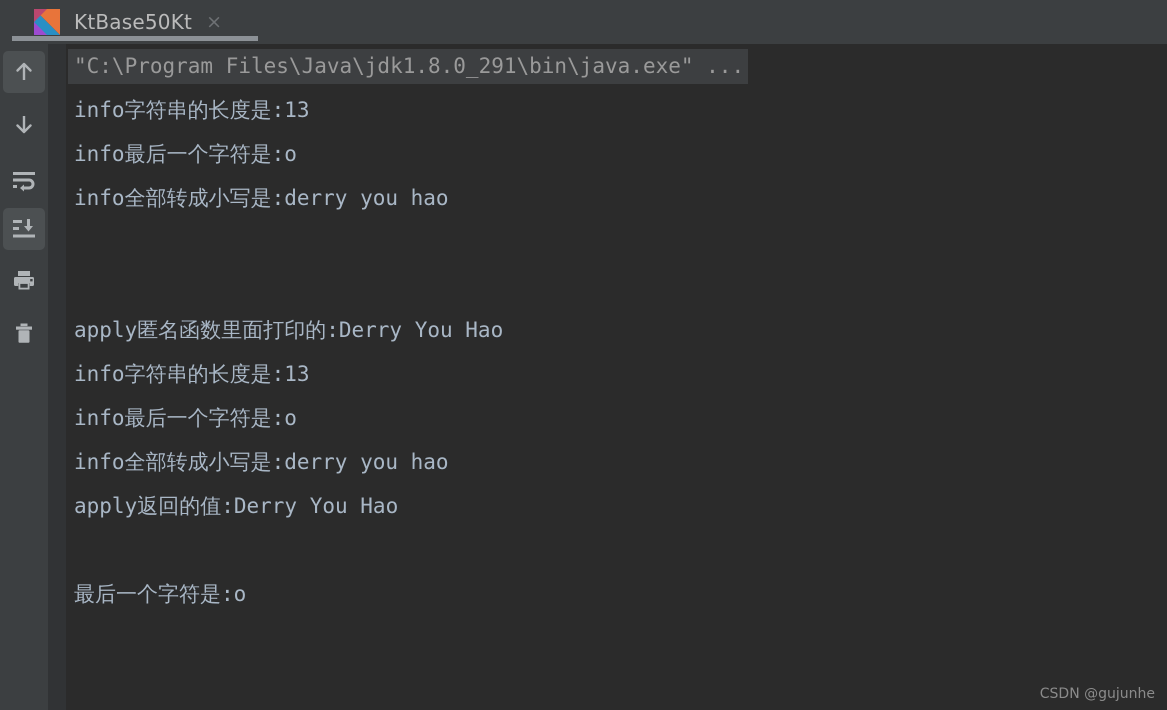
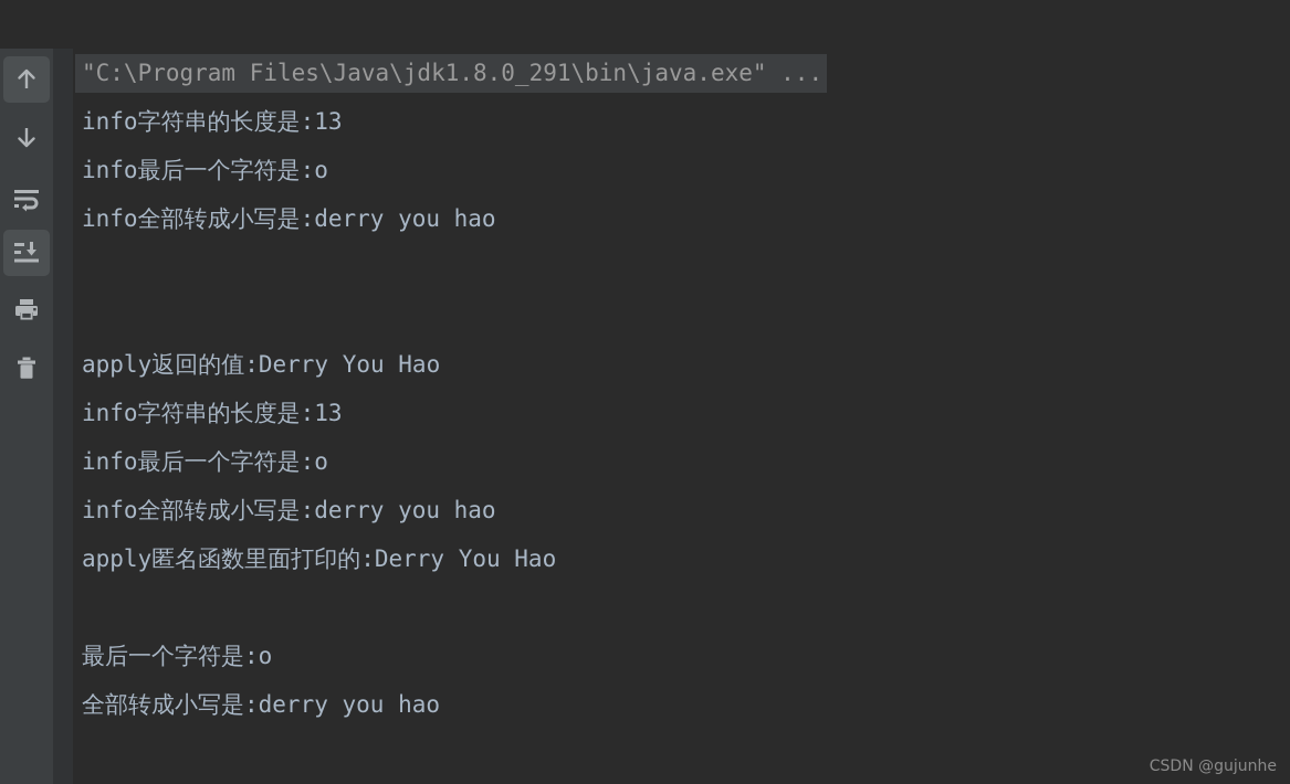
- KtBase50Kt
- ×
  "C:\Program Files\Java\jdk1.8.0_291\bin\java.exe" ...
  info字符串的长度是:13
  info最后一个字符是:o
  info全部转成小写是:derry you hao
- apply匿名函数里面打印的:Derry You Hao
+ apply返回的值:Derry You Hao
  info字符串的长度是:13
  info最后一个字符是:o
  info全部转成小写是:derry you hao
- apply返回的值:Derry You Hao
+ apply匿名函数里面打印的:Derry You Hao
  最后一个字符是:o
+ 全部转成小写是:derry you hao
  CSDN @gujunhe
